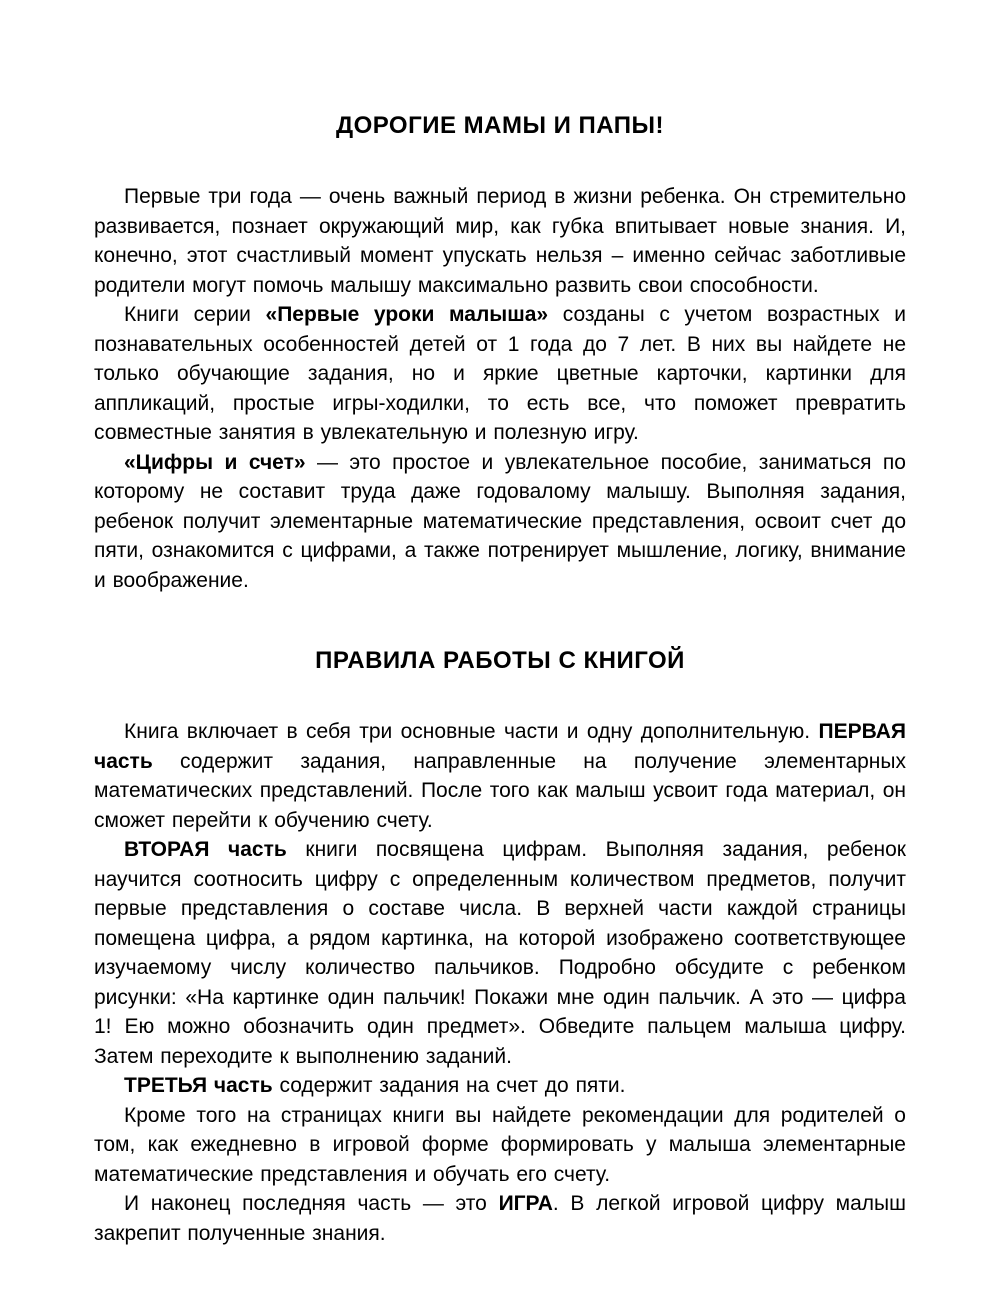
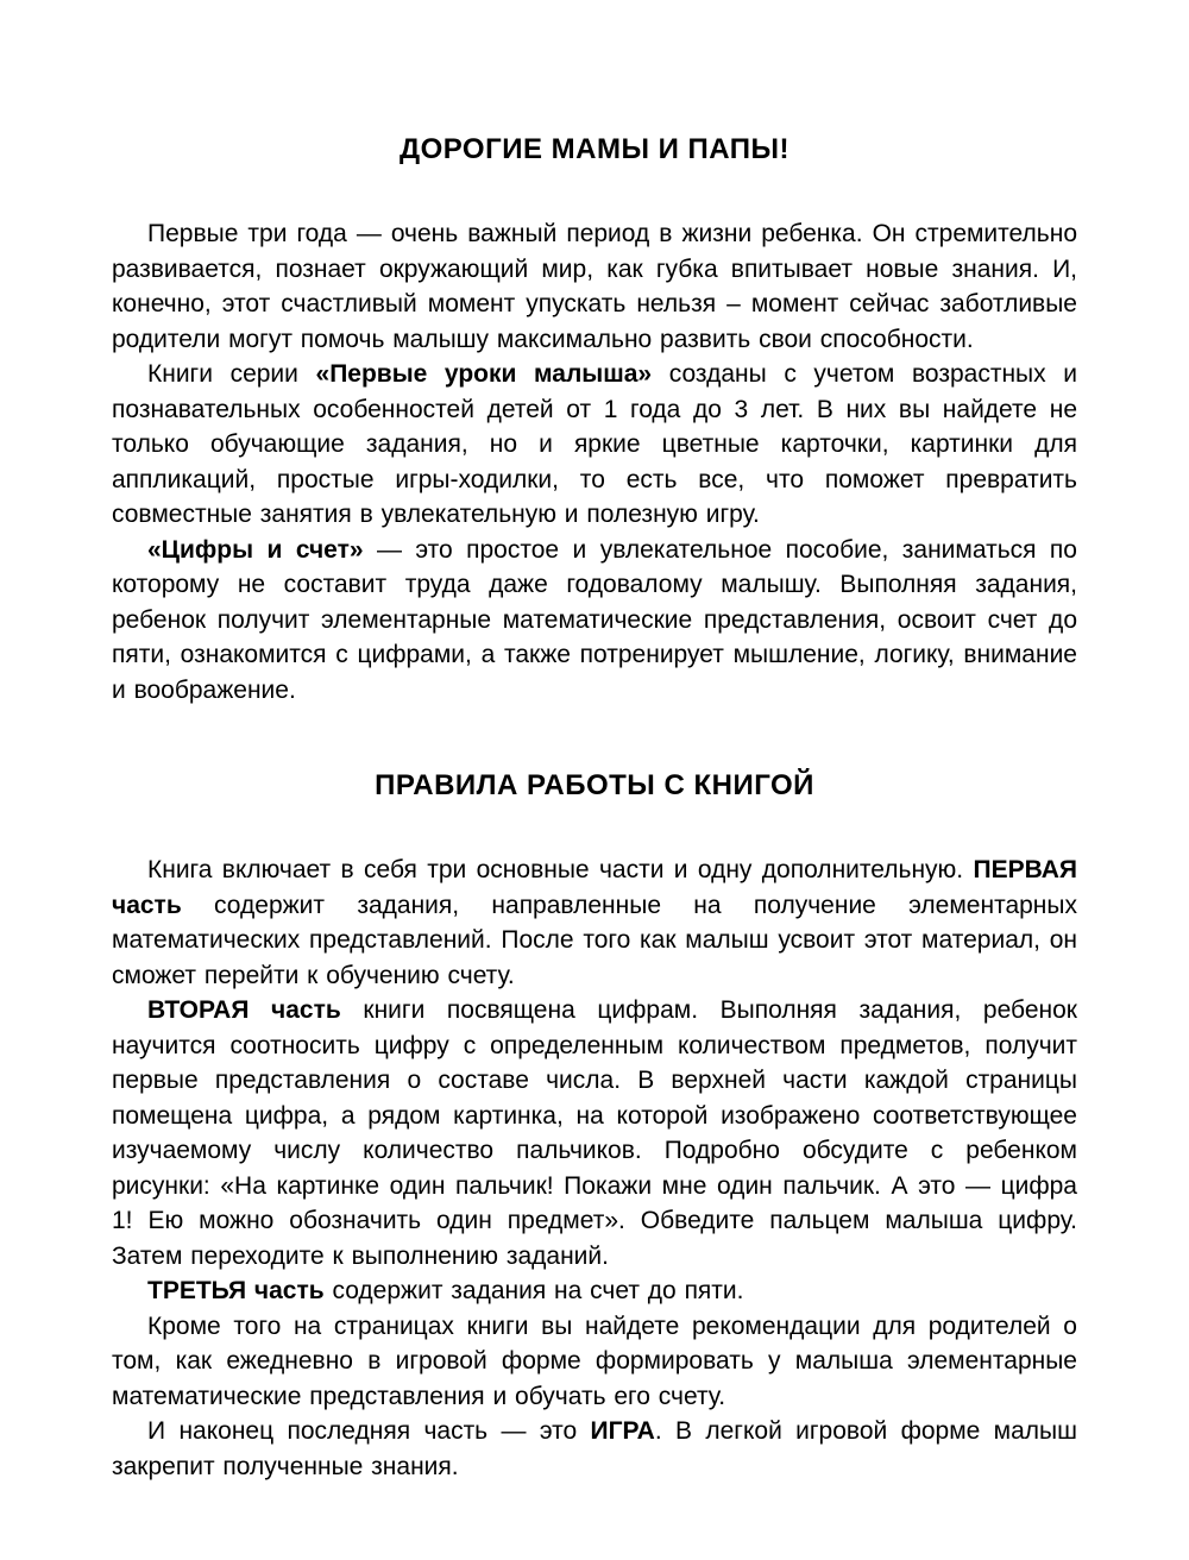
  ДОРОГИЕ МАМЫ И ПАПЫ!
- Первые три года — очень важный период в жизни ребенка. Он стремительно развивается, познает окружающий мир, как губка впитывает новые знания. И, конечно, этот счастливый момент упускать нельзя – именно сейчас заботливые родители могут помочь малышу максимально развить свои способности.
+ Первые три года — очень важный период в жизни ребенка. Он стремительно развивается, познает окружающий мир, как губка впитывает новые знания. И, конечно, этот счастливый момент упускать нельзя – момент сейчас заботливые родители могут помочь малышу максимально развить свои способности.
- Книги серии «Первые уроки малыша» созданы с учетом возрастных и познавательных особенностей детей от 1 года до 7 лет. В них вы найдете не только обучающие задания, но и яркие цветные карточки, картинки для аппликаций, простые игры-ходилки, то есть все, что поможет превратить совместные занятия в увлекательную и полезную игру.
+ Книги серии «Первые уроки малыша» созданы с учетом возрастных и познавательных особенностей детей от 1 года до 3 лет. В них вы найдете не только обучающие задания, но и яркие цветные карточки, картинки для аппликаций, простые игры-ходилки, то есть все, что поможет превратить совместные занятия в увлекательную и полезную игру.
  «Цифры и счет» — это простое и увлекательное пособие, заниматься по которому не составит труда даже годовалому малышу. Выполняя задания, ребенок получит элементарные математические представления, освоит счет до пяти, ознакомится с цифрами, а также потренирует мышление, логику, внимание и воображение.
  ПРАВИЛА РАБОТЫ С КНИГОЙ
- Книга включает в себя три основные части и одну дополнительную. ПЕРВАЯ часть содержит задания, направленные на получение элементарных математических представлений. После того как малыш усвоит года материал, он сможет перейти к обучению счету.
+ Книга включает в себя три основные части и одну дополнительную. ПЕРВАЯ часть содержит задания, направленные на получение элементарных математических представлений. После того как малыш усвоит этот материал, он сможет перейти к обучению счету.
  ВТОРАЯ часть книги посвящена цифрам. Выполняя задания, ребенок научится соотносить цифру с определенным количеством предметов, получит первые представления о составе числа. В верхней части каждой страницы помещена цифра, а рядом картинка, на которой изображено соответствующее изучаемому числу количество пальчиков. Подробно обсудите с ребенком рисунки: «На картинке один пальчик! Покажи мне один пальчик. А это — цифра 1! Ею можно обозначить один предмет». Обведите пальцем малыша цифру. Затем переходите к выполнению заданий.
  ТРЕТЬЯ часть содержит задания на счет до пяти.
  Кроме того на страницах книги вы найдете рекомендации для родителей о том, как ежедневно в игровой форме формировать у малыша элементарные математические представления и обучать его счету.
- И наконец последняя часть — это ИГРА. В легкой игровой цифру малыш закрепит полученные знания.
+ И наконец последняя часть — это ИГРА. В легкой игровой форме малыш закрепит полученные знания.
